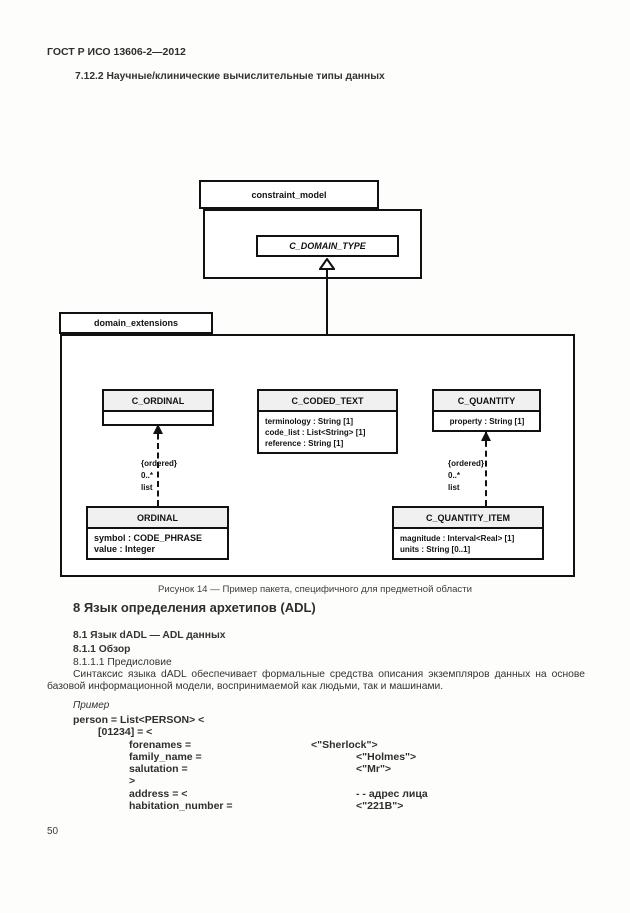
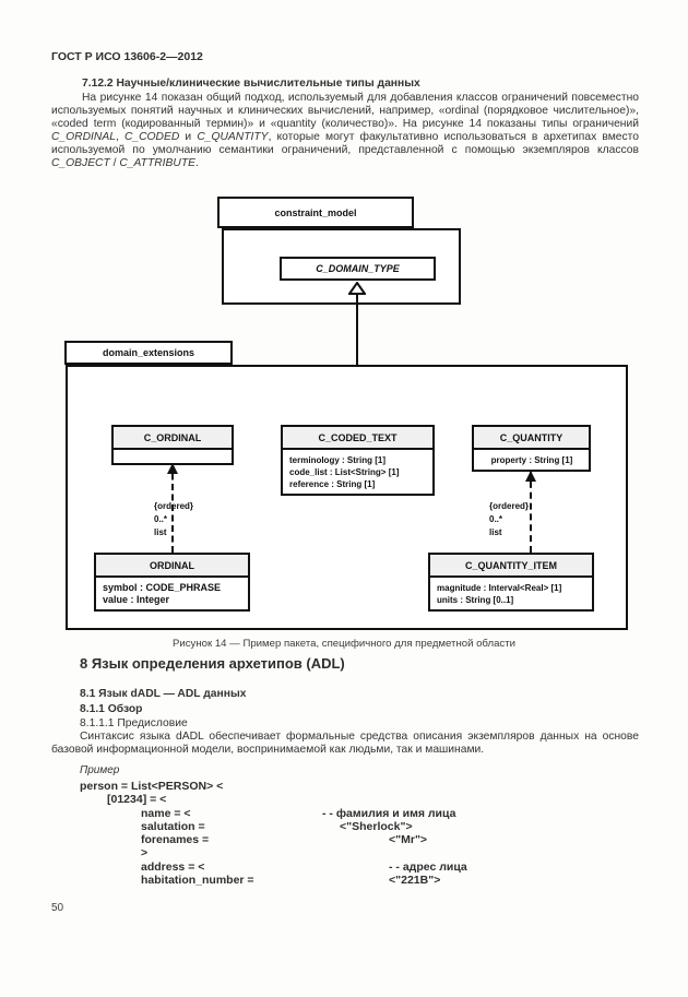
  ГОСТ Р ИСО 13606-2—2012
  7.12.2 Научные/клинические вычислительные типы данных
+ На рисунке 14 показан общий подход, используемый для добавления классов ограничений повсеместно используемых понятий научных и клинических вычислений, например, «ordinal (порядковое числительное)», «coded term (кодированный термин)» и «quantity (количество)». На рисунке 14 показаны типы ограничений C_ORDINAL, C_CODED и C_QUANTITY, которые могут факультативно использоваться в архетипах вместо используемой по умолчанию семантики ограничений, представленной с помощью экземпляров классов C_OBJECT / C_ATTRIBUTE.
  constraint_model
  C_DOMAIN_TYPE
  domain_extensions
  C_ORDINAL
  C_CODED_TEXT
  terminology : String [1]
  code_list : List<String> [1]
  reference : String [1]
  C_QUANTITY
  property : String [1]
  {ordered}
  0..*
  list
  ORDINAL
  symbol : CODE_PHRASE
  value : Integer
  {ordered}
  0..*
  list
  C_QUANTITY_ITEM
  magnitude : Interval<Real> [1]
  units : String [0..1]
  Рисунок 14 — Пример пакета, специфичного для предметной области
  8 Язык определения архетипов (ADL)
  8.1 Язык dADL — ADL данных
  8.1.1 Обзор
  8.1.1.1 Предисловие
  Синтаксис языка dADL обеспечивает формальные средства описания экземпляров данных на основе базовой информационной модели, воспринимаемой как людьми, так и машинами.
  Пример
  person = List<PERSON> <
  [01234] = <
+ name = <
+ - - фамилия и имя лица
- forenames =
+ salutation =
  <"Sherlock">
- family_name =
- <"Holmes">
- salutation =
+ forenames =
  <"Mr">
  >
  address = <
  - - адрес лица
  habitation_number =
  <"221B">
  50
